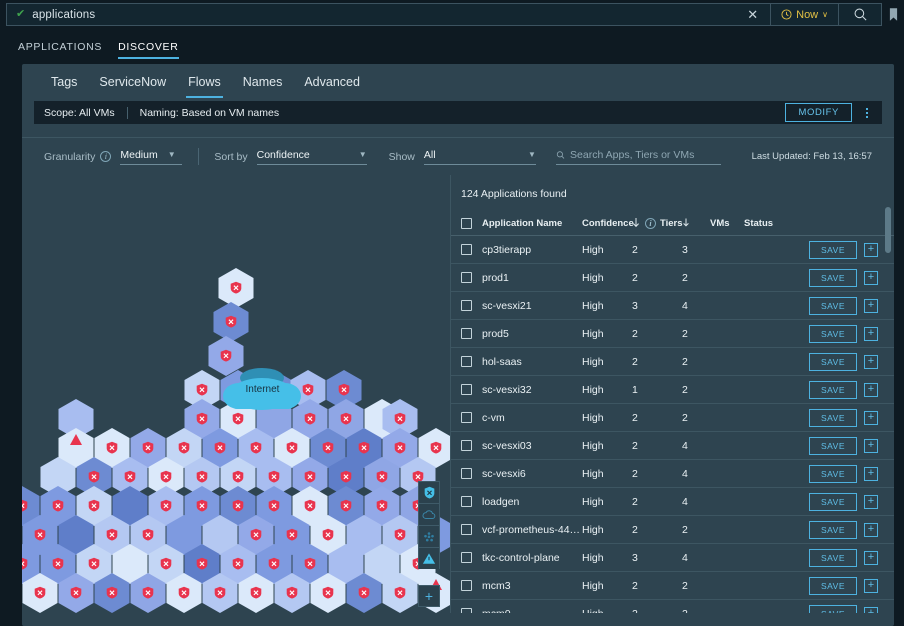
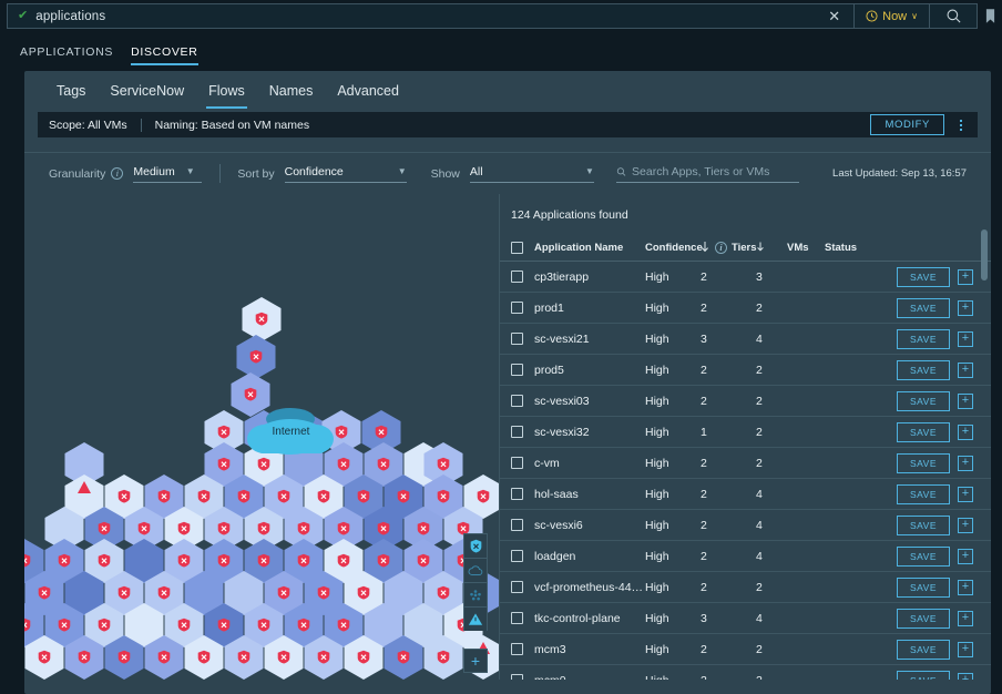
  ✔
  applications
  ✕
  Now
  ∨
  APPLICATIONS
  DISCOVER
  Tags
  ServiceNow
  Flows
  Names
  Advanced
  Scope: All VMs
  Naming: Based on VM names
  MODIFY
  Granularity
  i
  Medium
  ▼
  Sort by
  Confidence
  ▼
  Show
  All
  ▼
  Search Apps, Tiers or VMs
- Last Updated: Feb 13, 16:57
+ Last Updated: Sep 13, 16:57
  Internet
  +
  124 Applications found
  Application Name
  Confidence
  i
  Tiers
  VMs
  Status
  cp3tierapp
  High
  2
  3
  SAVE
  +
  prod1
  High
  2
  2
  SAVE
  +
  sc-vesxi21
  High
  3
  4
  SAVE
  +
  prod5
  High
  2
  2
  SAVE
  +
- hol-saas
+ sc-vesxi03
  High
  2
  2
  SAVE
  +
  sc-vesxi32
  High
  1
  2
  SAVE
  +
  c-vm
  High
  2
  2
  SAVE
  +
- sc-vesxi03
+ hol-saas
  High
  2
  4
  SAVE
  +
  sc-vesxi6
  High
  2
  4
  SAVE
  +
  loadgen
  High
  2
  4
  SAVE
  +
  vcf-prometheus-44bs
  High
  2
  2
  SAVE
  +
  tkc-control-plane
  High
  3
  4
  SAVE
  +
  mcm3
  High
  2
  2
  SAVE
  +
